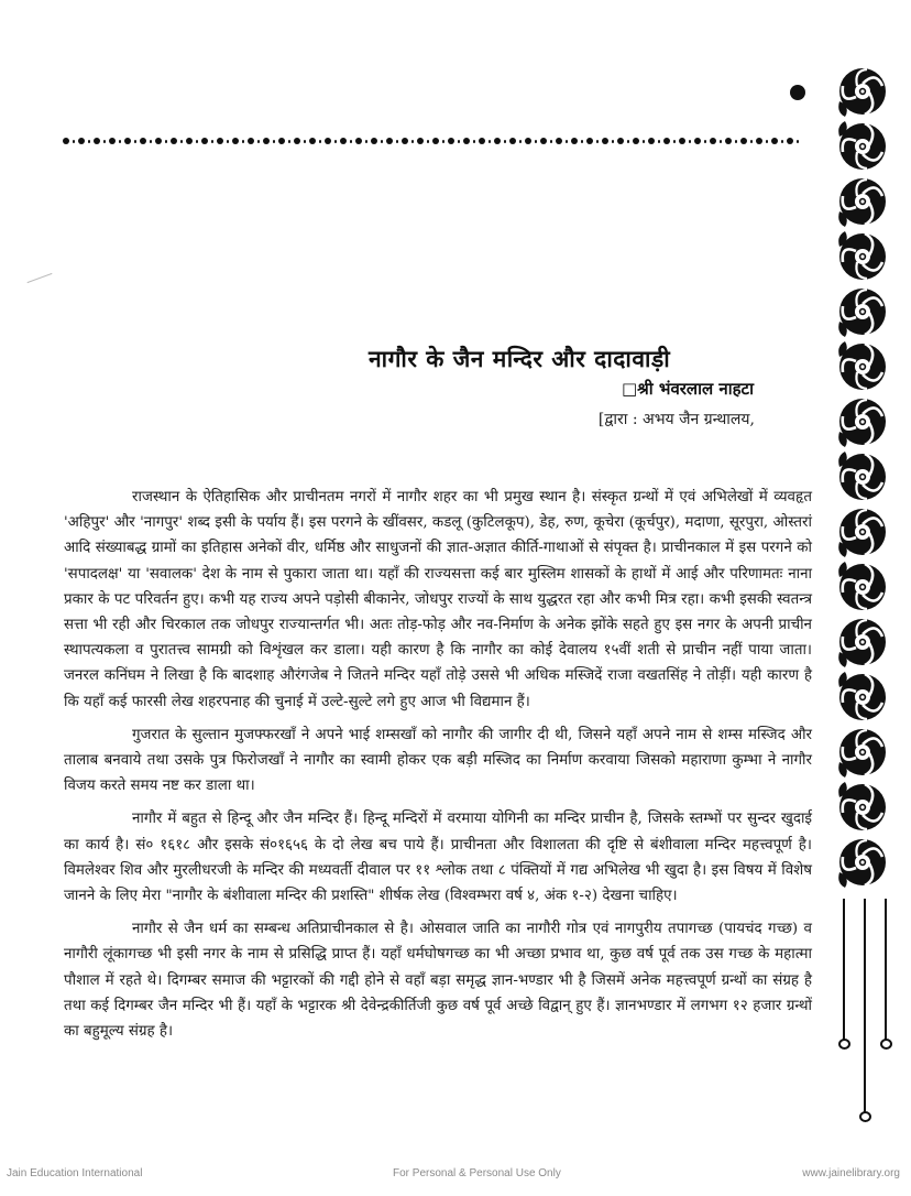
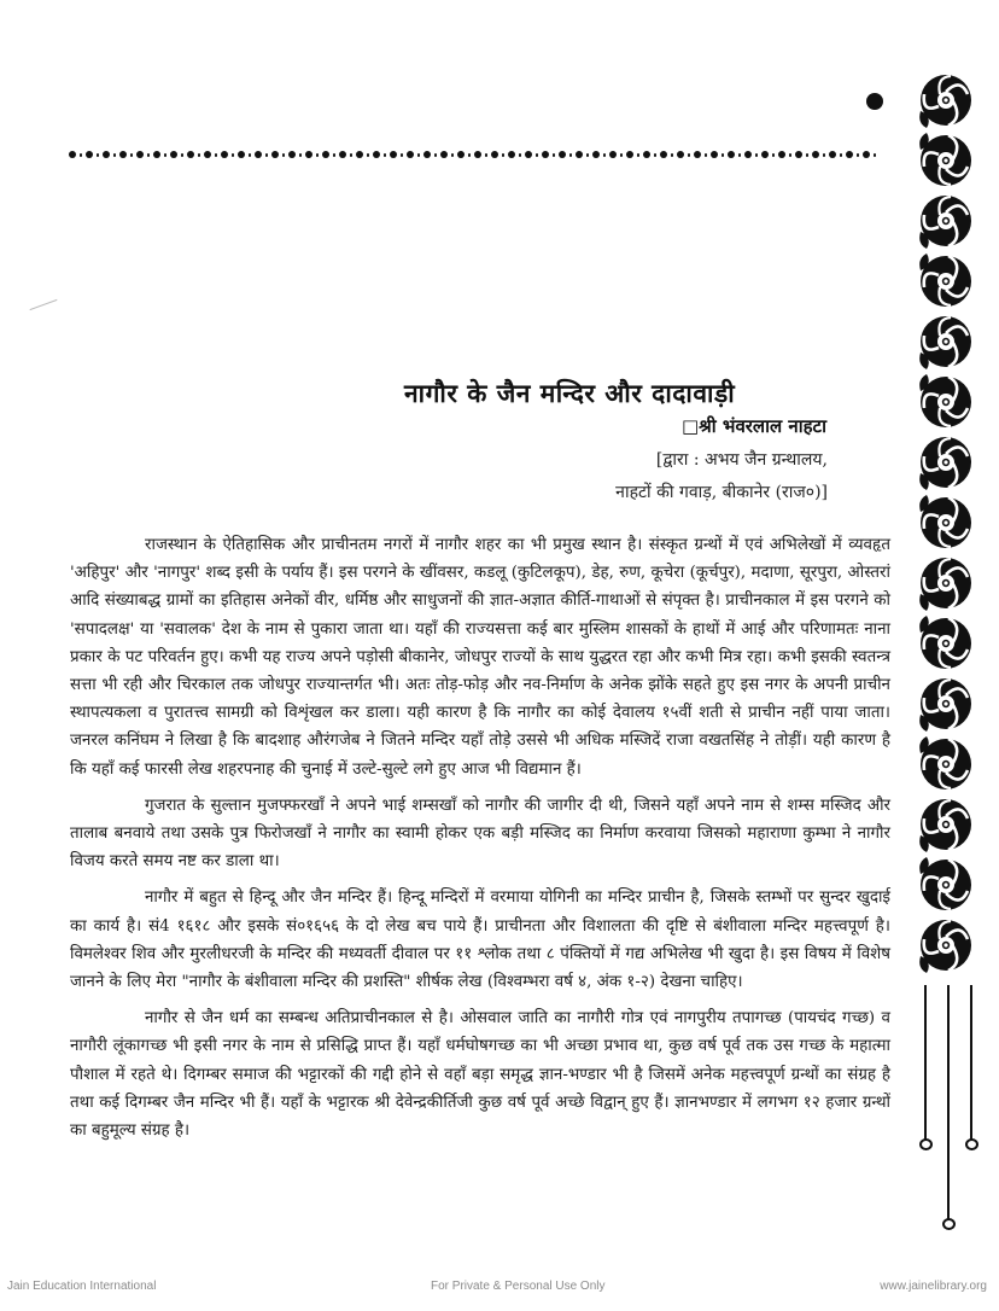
  नागौर के जैन मन्दिर और दादावाड़ी
  □श्री भंवरलाल नाहटा
  [द्वारा : अभय जैन ग्रन्थालय,
+ नाहटों की गवाड़, बीकानेर (राज०)]
  राजस्थान के ऐतिहासिक और प्राचीनतम नगरों में नागौर शहर का भी प्रमुख स्थान है। संस्कृत ग्रन्थों में एवं अभिलेखों में व्यवहृत 'अहिपुर' और 'नागपुर' शब्द इसी के पर्याय हैं। इस परगने के खींवसर, कडलू (कुटिलकूप), डेह, रुण, कूचेरा (कूर्चपुर), मदाणा, सूरपुरा, ओस्तरां आदि संख्याबद्ध ग्रामों का इतिहास अनेकों वीर, धर्मिष्ठ और साधुजनों की ज्ञात-अज्ञात कीर्ति-गाथाओं से संपृक्त है। प्राचीनकाल में इस परगने को 'सपादलक्ष' या 'सवालक' देश के नाम से पुकारा जाता था। यहाँ की राज्यसत्ता कई बार मुस्लिम शासकों के हाथों में आई और परिणामतः नाना प्रकार के पट परिवर्तन हुए। कभी यह राज्य अपने पड़ोसी बीकानेर, जोधपुर राज्यों के साथ युद्धरत रहा और कभी मित्र रहा। कभी इसकी स्वतन्त्र सत्ता भी रही और चिरकाल तक जोधपुर राज्यान्तर्गत भी। अतः तोड़-फोड़ और नव-निर्माण के अनेक झोंके सहते हुए इस नगर के अपनी प्राचीन स्थापत्यकला व पुरातत्त्व सामग्री को विशृंखल कर डाला। यही कारण है कि नागौर का कोई देवालय १५वीं शती से प्राचीन नहीं पाया जाता। जनरल कनिंघम ने लिखा है कि बादशाह औरंगजेब ने जितने मन्दिर यहाँ तोड़े उससे भी अधिक मस्जिदें राजा वखतसिंह ने तोड़ीं। यही कारण है कि यहाँ कई फारसी लेख शहरपनाह की चुनाई में उल्टे-सुल्टे लगे हुए आज भी विद्यमान हैं।
  गुजरात के सुल्तान मुजफ्फरखाँ ने अपने भाई शम्सखाँ को नागौर की जागीर दी थी, जिसने यहाँ अपने नाम से शम्स मस्जिद और तालाब बनवाये तथा उसके पुत्र फिरोजखाँ ने नागौर का स्वामी होकर एक बड़ी मस्जिद का निर्माण करवाया जिसको महाराणा कुम्भा ने नागौर विजय करते समय नष्ट कर डाला था।
- नागौर में बहुत से हिन्दू और जैन मन्दिर हैं। हिन्दू मन्दिरों में वरमाया योगिनी का मन्दिर प्राचीन है, जिसके स्तम्भों पर सुन्दर खुदाई का कार्य है। सं० १६१८ और इसके सं०१६५६ के दो लेख बच पाये हैं। प्राचीनता और विशालता की दृष्टि से बंशीवाला मन्दिर महत्त्वपूर्ण है। विमलेश्वर शिव और मुरलीधरजी के मन्दिर की मध्यवर्ती दीवाल पर ११ श्लोक तथा ८ पंक्तियों में गद्य अभिलेख भी खुदा है। इस विषय में विशेष जानने के लिए मेरा "नागौर के बंशीवाला मन्दिर की प्रशस्ति" शीर्षक लेख (विश्वम्भरा वर्ष ४, अंक १-२) देखना चाहिए।
+ नागौर में बहुत से हिन्दू और जैन मन्दिर हैं। हिन्दू मन्दिरों में वरमाया योगिनी का मन्दिर प्राचीन है, जिसके स्तम्भों पर सुन्दर खुदाई का कार्य है। सं4 १६१८ और इसके सं०१६५६ के दो लेख बच पाये हैं। प्राचीनता और विशालता की दृष्टि से बंशीवाला मन्दिर महत्त्वपूर्ण है। विमलेश्वर शिव और मुरलीधरजी के मन्दिर की मध्यवर्ती दीवाल पर ११ श्लोक तथा ८ पंक्तियों में गद्य अभिलेख भी खुदा है। इस विषय में विशेष जानने के लिए मेरा "नागौर के बंशीवाला मन्दिर की प्रशस्ति" शीर्षक लेख (विश्वम्भरा वर्ष ४, अंक १-२) देखना चाहिए।
  नागौर से जैन धर्म का सम्बन्ध अतिप्राचीनकाल से है। ओसवाल जाति का नागौरी गोत्र एवं नागपुरीय तपागच्छ (पायचंद गच्छ) व नागौरी लूंकागच्छ भी इसी नगर के नाम से प्रसिद्धि प्राप्त हैं। यहाँ धर्मघोषगच्छ का भी अच्छा प्रभाव था, कुछ वर्ष पूर्व तक उस गच्छ के महात्मा पौशाल में रहते थे। दिगम्बर समाज की भट्टारकों की गद्दी होने से वहाँ बड़ा समृद्ध ज्ञान-भण्डार भी है जिसमें अनेक महत्त्वपूर्ण ग्रन्थों का संग्रह है तथा कई दिगम्बर जैन मन्दिर भी हैं। यहाँ के भट्टारक श्री देवेन्द्रकीर्तिजी कुछ वर्ष पूर्व अच्छे विद्वान् हुए हैं। ज्ञानभण्डार में लगभग १२ हजार ग्रन्थों का बहुमूल्य संग्रह है।
  Jain Education International
- For Personal & Personal Use Only
+ For Private & Personal Use Only
  www.jainelibrary.org
